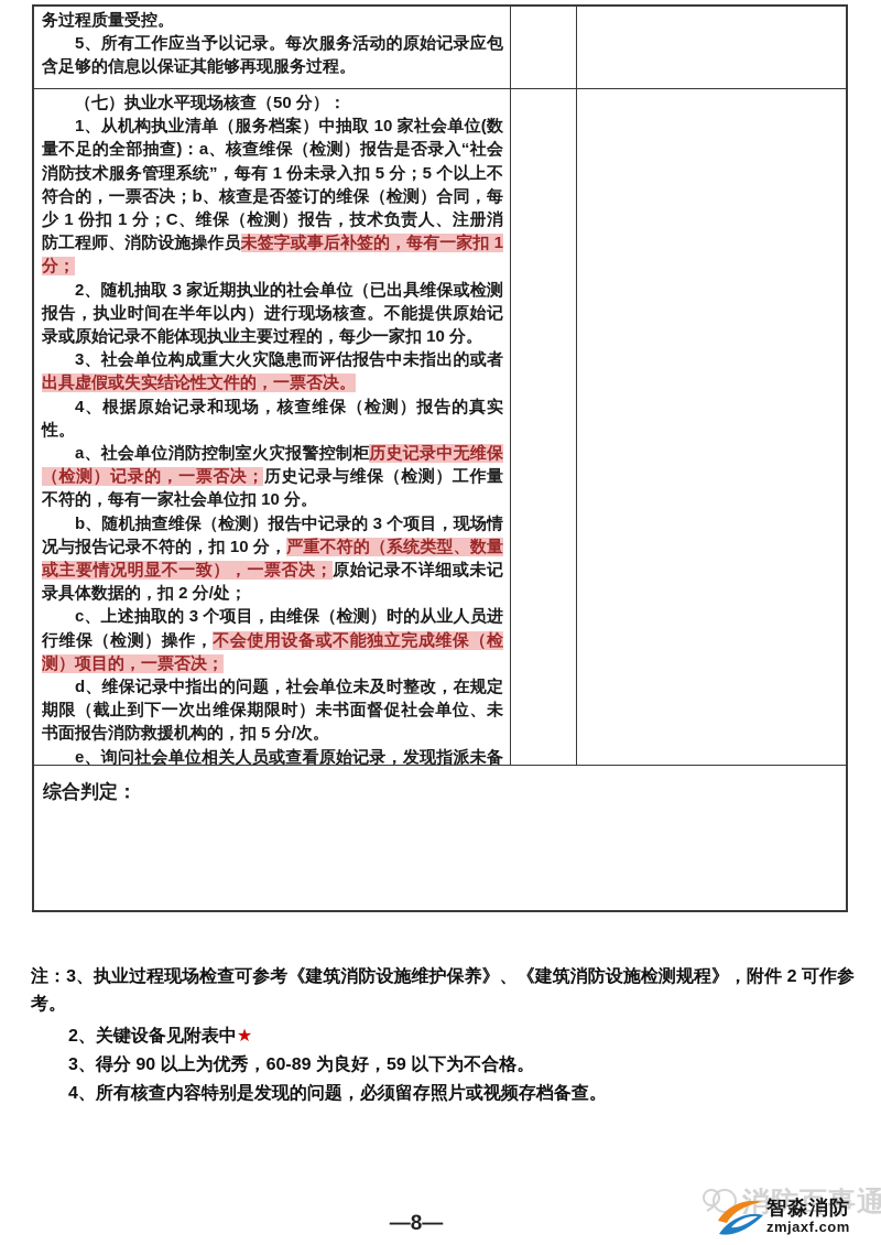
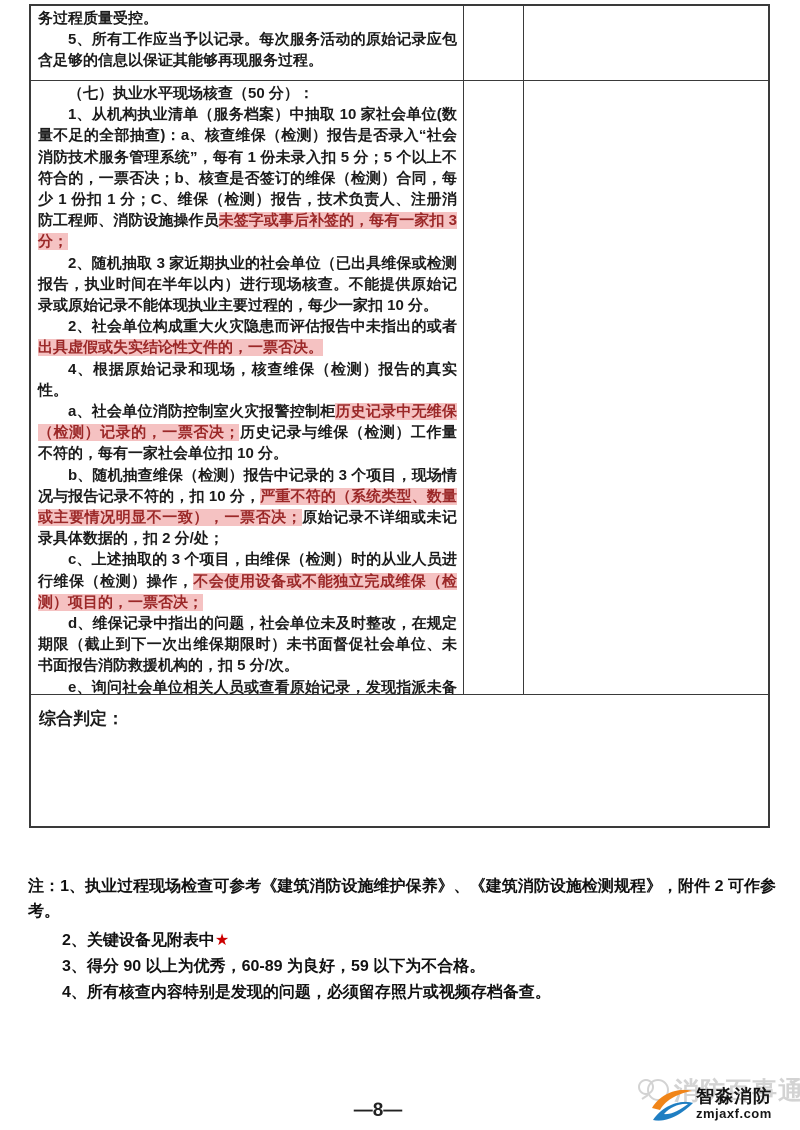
  务过程质量受控。
  5、所有工作应当予以记录。每次服务活动的原始记录应包含足够的信息以保证其能够再现服务过程。
  （七）执业水平现场核查（50 分）：
- 1、从机构执业清单（服务档案）中抽取 10 家社会单位(数量不足的全部抽查)：a、核查维保（检测）报告是否录入“社会消防技术服务管理系统”，每有 1 份未录入扣 5 分；5 个以上不符合的，一票否决；b、核查是否签订的维保（检测）合同，每少 1 份扣 1 分；C、维保（检测）报告，技术负责人、注册消防工程师、消防设施操作员未签字或事后补签的，每有一家扣 1 分；
+ 1、从机构执业清单（服务档案）中抽取 10 家社会单位(数量不足的全部抽查)：a、核查维保（检测）报告是否录入“社会消防技术服务管理系统”，每有 1 份未录入扣 5 分；5 个以上不符合的，一票否决；b、核查是否签订的维保（检测）合同，每少 1 份扣 1 分；C、维保（检测）报告，技术负责人、注册消防工程师、消防设施操作员未签字或事后补签的，每有一家扣 3 分；
  2、随机抽取 3 家近期执业的社会单位（已出具维保或检测报告，执业时间在半年以内）进行现场核查。不能提供原始记录或原始记录不能体现执业主要过程的，每少一家扣 10 分。
- 3、社会单位构成重大火灾隐患而评估报告中未指出的或者出具虚假或失实结论性文件的，一票否决。
+ 2、社会单位构成重大火灾隐患而评估报告中未指出的或者出具虚假或失实结论性文件的，一票否决。
  4、根据原始记录和现场，核查维保（检测）报告的真实性。
  a、社会单位消防控制室火灾报警控制柜历史记录中无维保（检测）记录的，一票否决；历史记录与维保（检测）工作量不符的，每有一家社会单位扣 10 分。
  b、随机抽查维保（检测）报告中记录的 3 个项目，现场情况与报告记录不符的，扣 10 分，严重不符的（系统类型、数量或主要情况明显不一致），一票否决；原始记录不详细或未记录具体数据的，扣 2 分/处；
  c、上述抽取的 3 个项目，由维保（检测）时的从业人员进行维保（检测）操作，不会使用设备或不能独立完成维保（检测）项目的，一票否决；
  d、维保记录中指出的问题，社会单位未及时整改，在规定期限（截止到下一次出维保期限时）未书面督促社会单位、未书面报告消防救援机构的，扣 5 分/次。
  综合判定：
- 注：3、执业过程现场检查可参考《建筑消防设施维护保养》、《建筑消防设施检测规程》，附件 2 可作参考。
+ 注：1、执业过程现场检查可参考《建筑消防设施维护保养》、《建筑消防设施检测规程》，附件 2 可作参考。
  2、关键设备见附表中★
  3、得分 90 以上为优秀，60-89 为良好，59 以下为不合格。
  4、所有核查内容特别是发现的问题，必须留存照片或视频存档备查。
  —8—
  防百事通
  智淼消防
  zmjaxf.com
